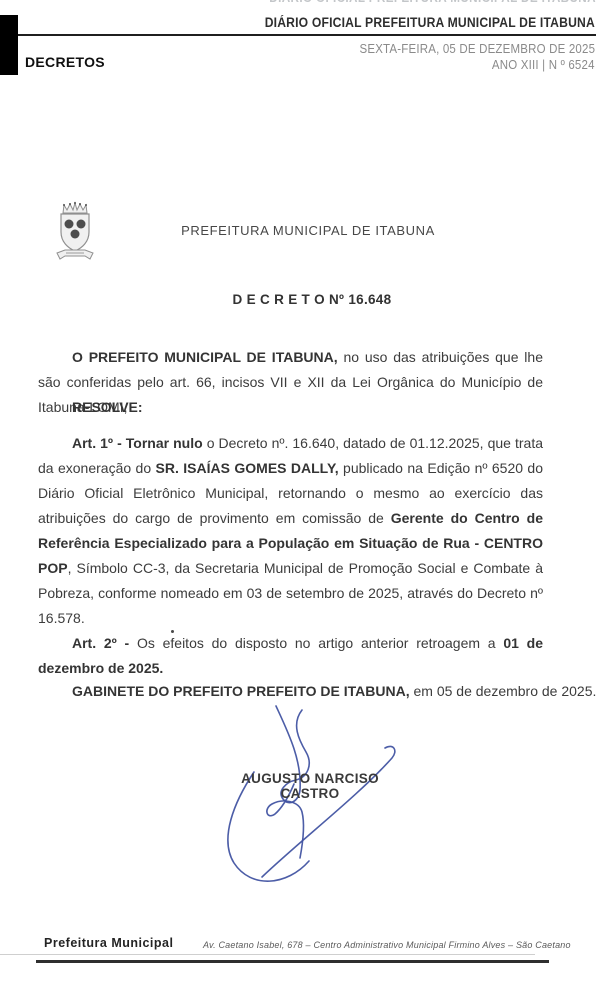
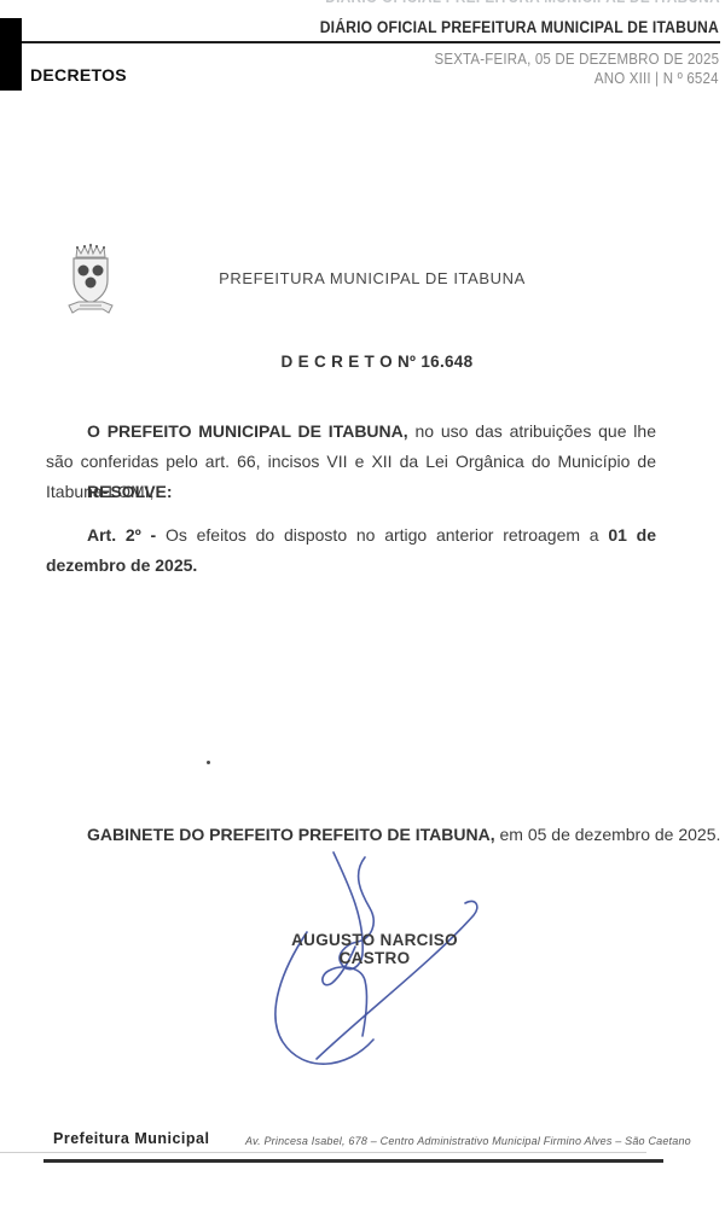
  DIÁRIO OFICIAL PREFEITURA MUNICIPAL DE ITABUNA
  SEXTA-FEIRA, 05 DE DEZEMBRO DE 2025
  ANO XIII | N º 6524
  DECRETOS
  PREFEITURA MUNICIPAL DE ITABUNA
  D E C R E T O Nº 16.648
  O PREFEITO MUNICIPAL DE ITABUNA, no uso das atribuições que lhe são conferidas pelo art. 66, incisos VII e XII da Lei Orgânica do Município de Itabuna-LOMI,
  RESOLVE:
- Art. 1º - Tornar nulo o Decreto nº. 16.640, datado de 01.12.2025, que trata da exoneração do SR. ISAÍAS GOMES DALLY, publicado na Edição nº 6520 do Diário Oficial Eletrônico Municipal, retornando o mesmo ao exercício das atribuições do cargo de provimento em comissão de Gerente do Centro de Referência Especializado para a População em Situação de Rua - CENTRO POP, Símbolo CC-3, da Secretaria Municipal de Promoção Social e Combate à Pobreza, conforme nomeado em 03 de setembro de 2025, através do Decreto nº 16.578.
  Art. 2º - Os efeitos do disposto no artigo anterior retroagem a 01 de dezembro de 2025.
  GABINETE DO PREFEITO PREFEITO DE ITABUNA, em 05 de dezembro de 2025.
  AUGUSTO NARCISO CASTRO
  Prefeitura Municipal
- Av. Caetano Isabel, 678 – Centro Administrativo Municipal Firmino Alves – São Caetano
+ Av. Princesa Isabel, 678 – Centro Administrativo Municipal Firmino Alves – São Caetano
